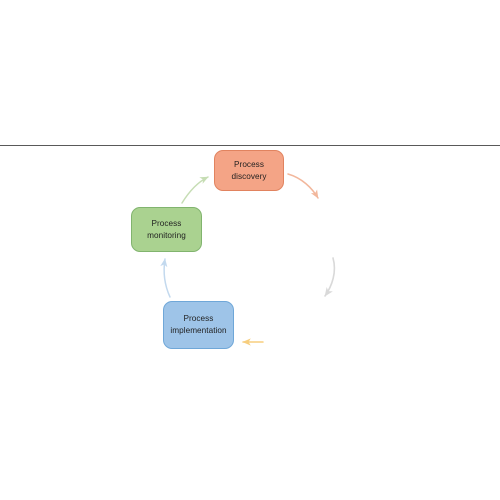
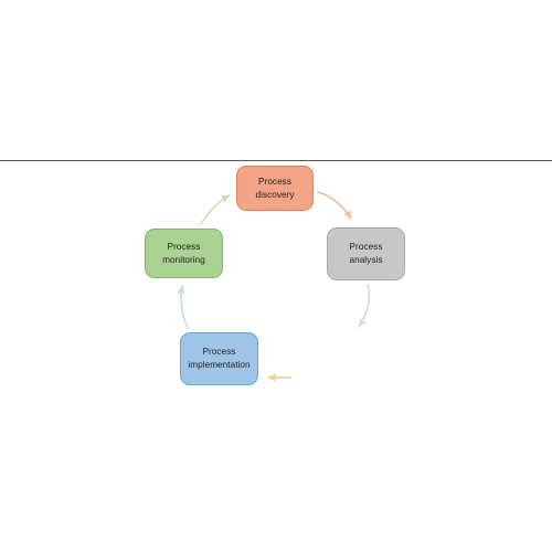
  Process
  discovery
+ Process analysis
  Process
  implementation
  Process
  monitoring
